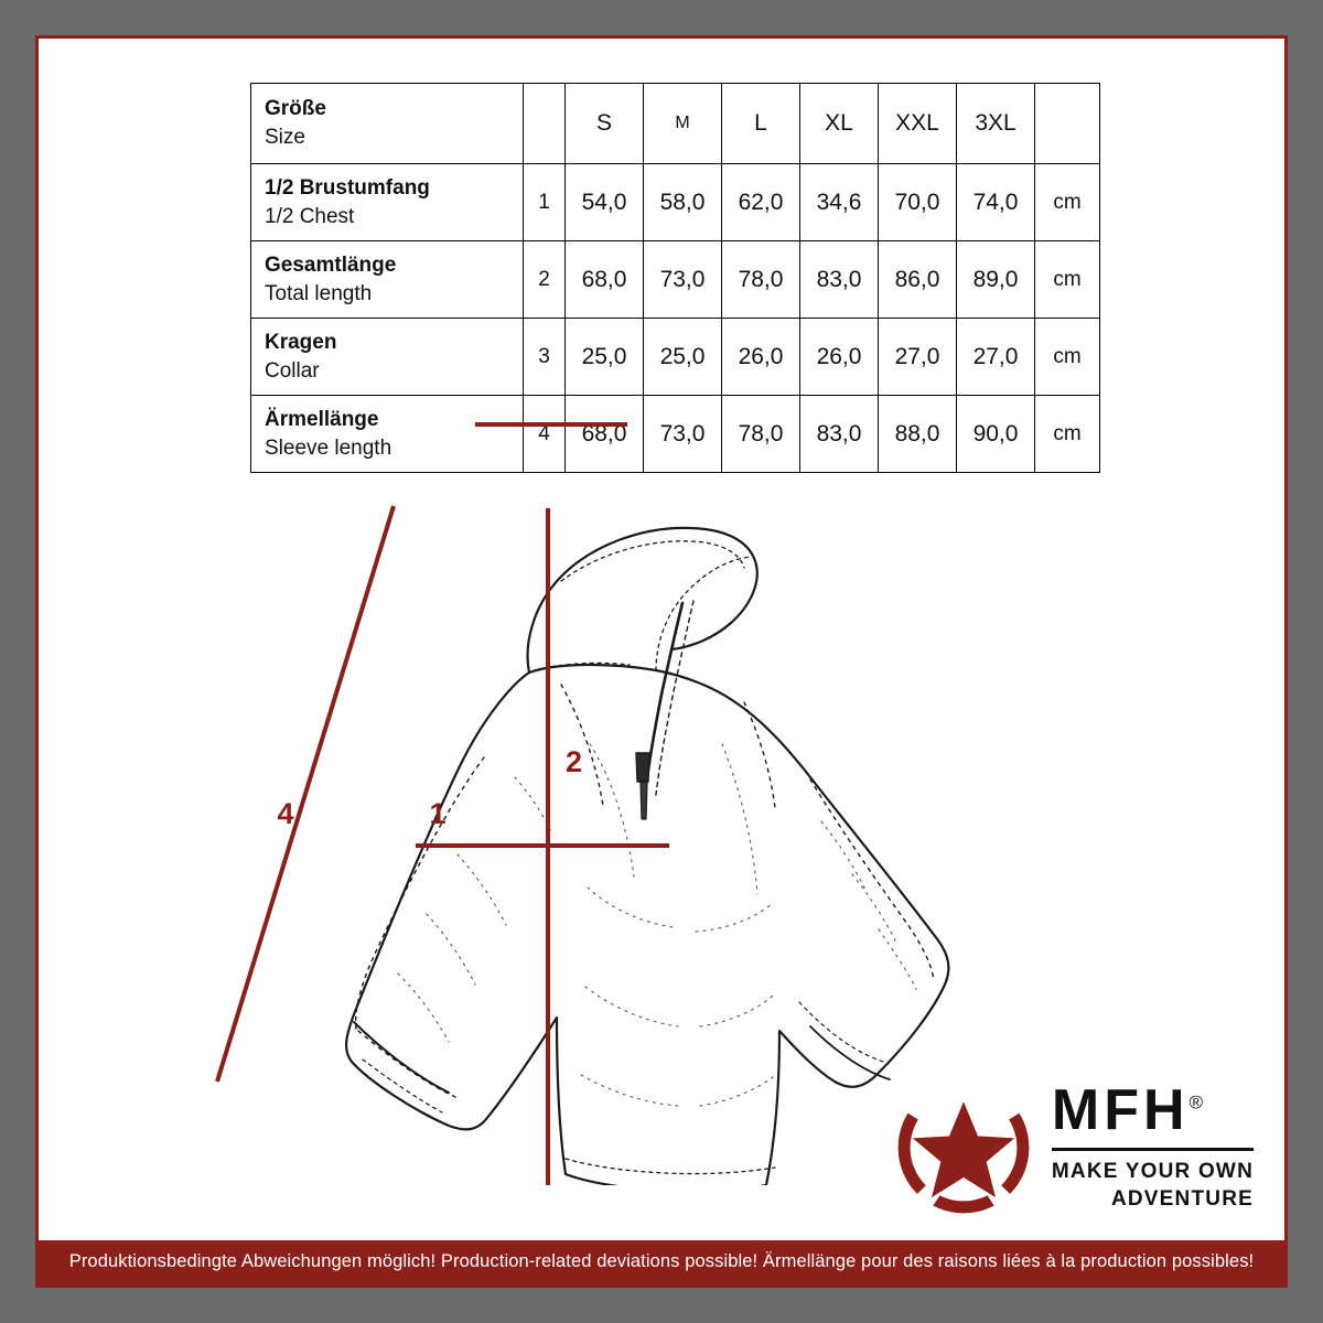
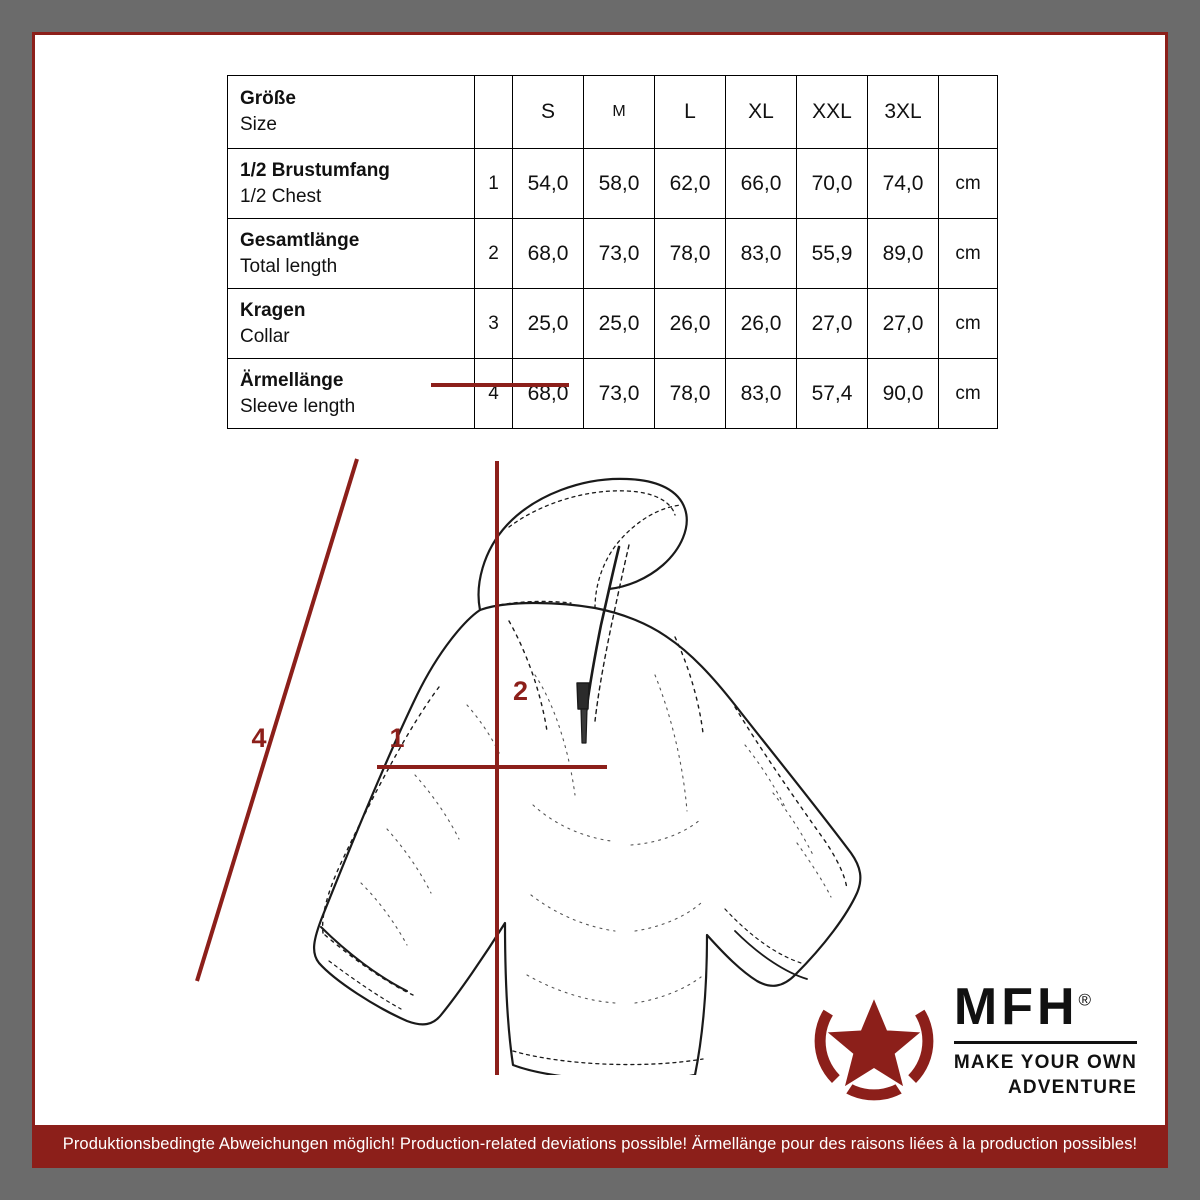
  Größe Size		S	M	L	XL	XXL	3XL
- 1/2 Brustumfang 1/2 Chest	1	54,0	58,0	62,0	34,6	70,0	74,0	cm
+ 1/2 Brustumfang 1/2 Chest	1	54,0	58,0	62,0	66,0	70,0	74,0	cm
- Gesamtlänge Total length	2	68,0	73,0	78,0	83,0	86,0	89,0	cm
+ Gesamtlänge Total length	2	68,0	73,0	78,0	83,0	55,9	89,0	cm
  Kragen Collar	3	25,0	25,0	26,0	26,0	27,0	27,0	cm
- Ärmellänge Sleeve length	4	68,0	73,0	78,0	83,0	88,0	90,0	cm
+ Ärmellänge Sleeve length	4	68,0	73,0	78,0	83,0	57,4	90,0	cm
  4
  1
  2
  MFH®
  MAKE YOUR OWN
  ADVENTURE
  Produktionsbedingte Abweichungen möglich! Production-related deviations possible! Ärmellänge pour des raisons liées à la production possibles!
